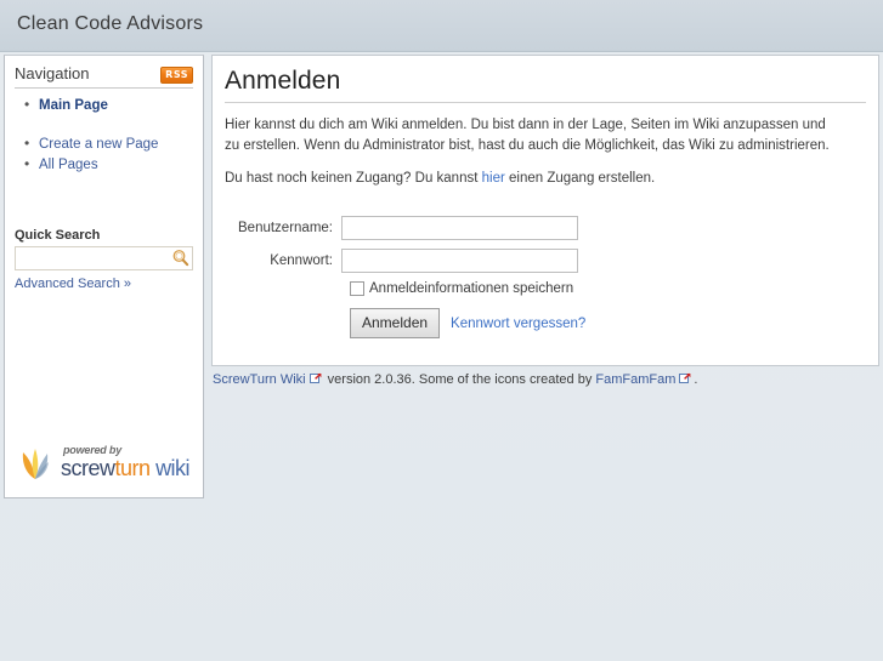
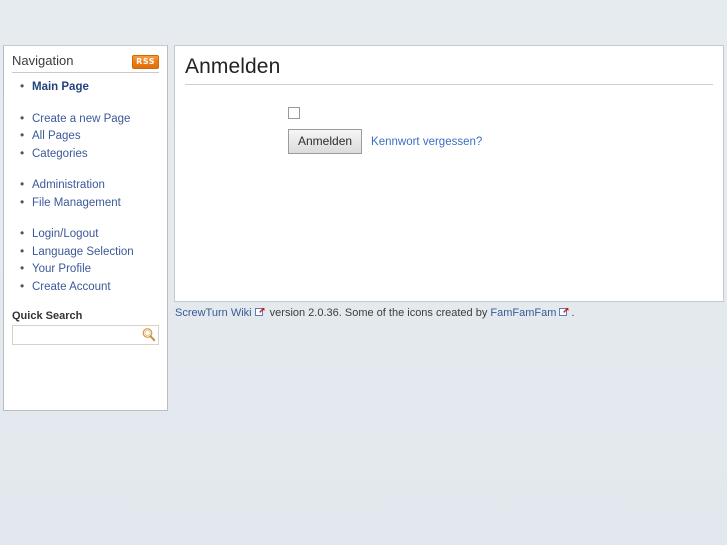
- Clean Code Advisors
  Navigation
  RSS
  Main Page
  Create a new Page
  All Pages
+ Categories
+ Administration
+ File Management
+ Login/Logout
+ Language Selection
+ Your Profile
+ Create Account
  Quick Search
- Advanced Search »
- powered by
- screwturn wiki
  Anmelden
- Hier kannst du dich am Wiki anmelden. Du bist dann in der Lage, Seiten im Wiki anzupassen und zu erstellen. Wenn du Administrator bist, hast du auch die Möglichkeit, das Wiki zu administrieren.
- Du hast noch keinen Zugang? Du kannst hier einen Zugang erstellen.
- Benutzername:
- Kennwort:
- Anmeldeinformationen speichern
  Anmelden
  Kennwort vergessen?
  ScrewTurn Wiki version 2.0.36. Some of the icons created by FamFamFam .
